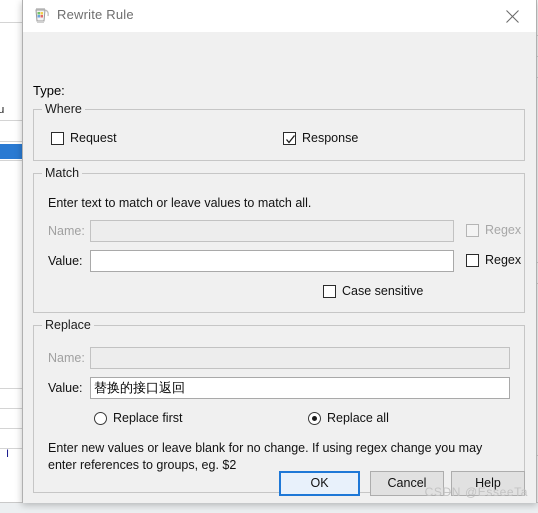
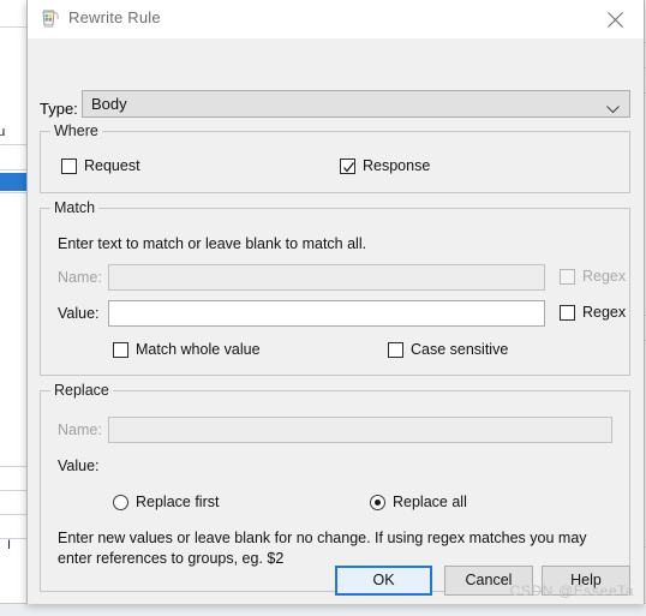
  I
  Rewrite Rule
  Type:
+ Body
  Where
  Request
  Response
  Match
- Enter text to match or leave values to match all.
+ Enter text to match or leave blank to match all.
  Name:
  Regex
  Value:
  Regex
+ Match whole value
  Case sensitive
  Replace
  Name:
  Value:
- 替换的接口返回
  Replace first
  Replace all
- Enter new values or leave blank for no change. If using regex change you may
+ Enter new values or leave blank for no change. If using regex matches you may
  enter references to groups, eg. $2
  OK
  Cancel
  Help
  CSDN @EsseeTa
